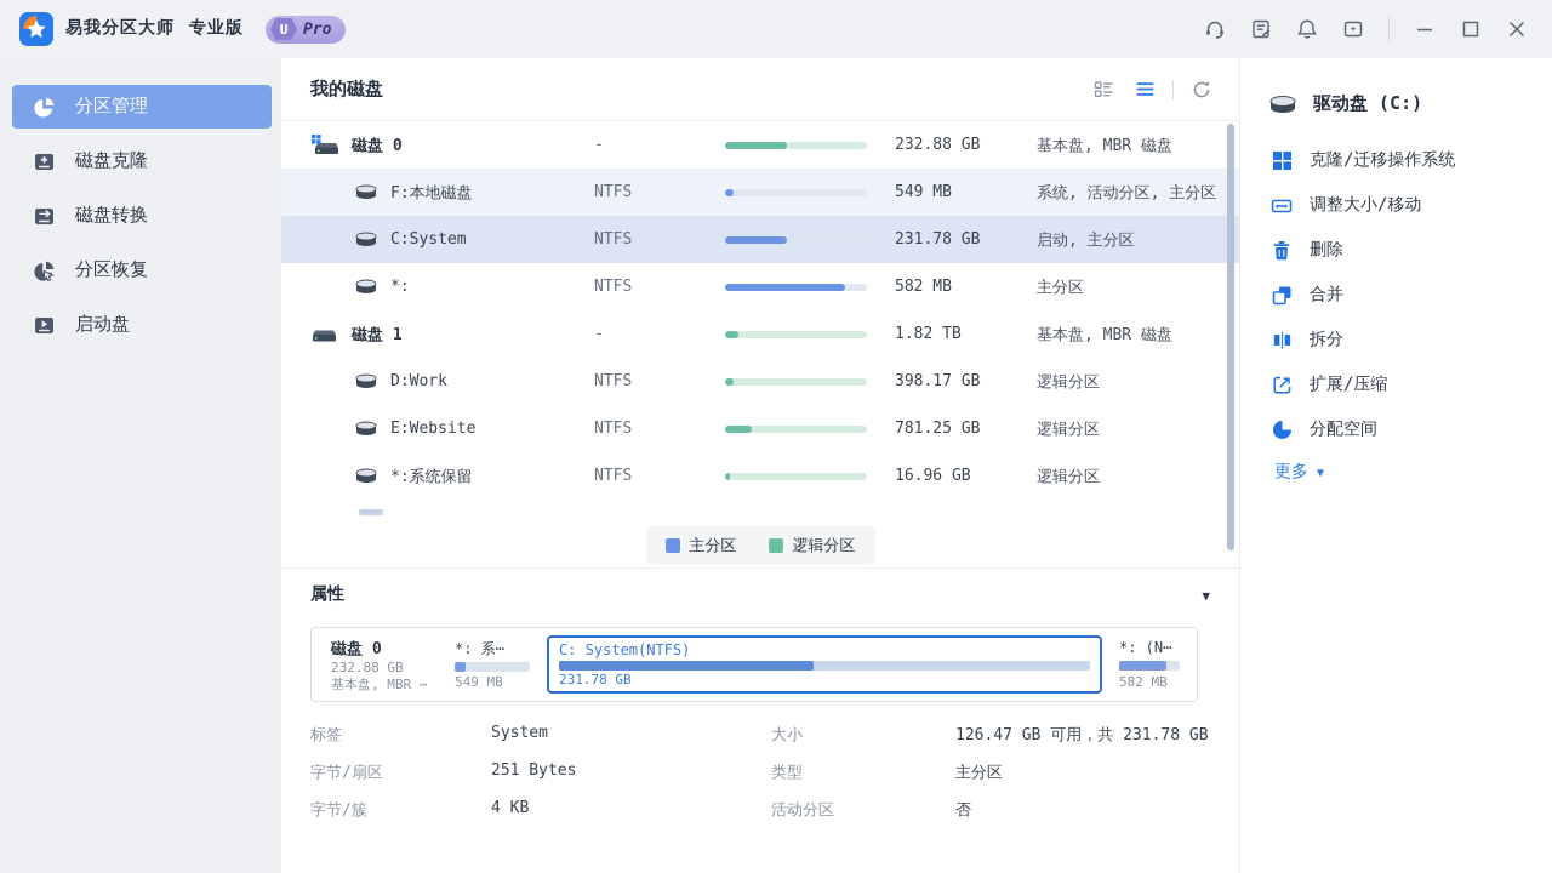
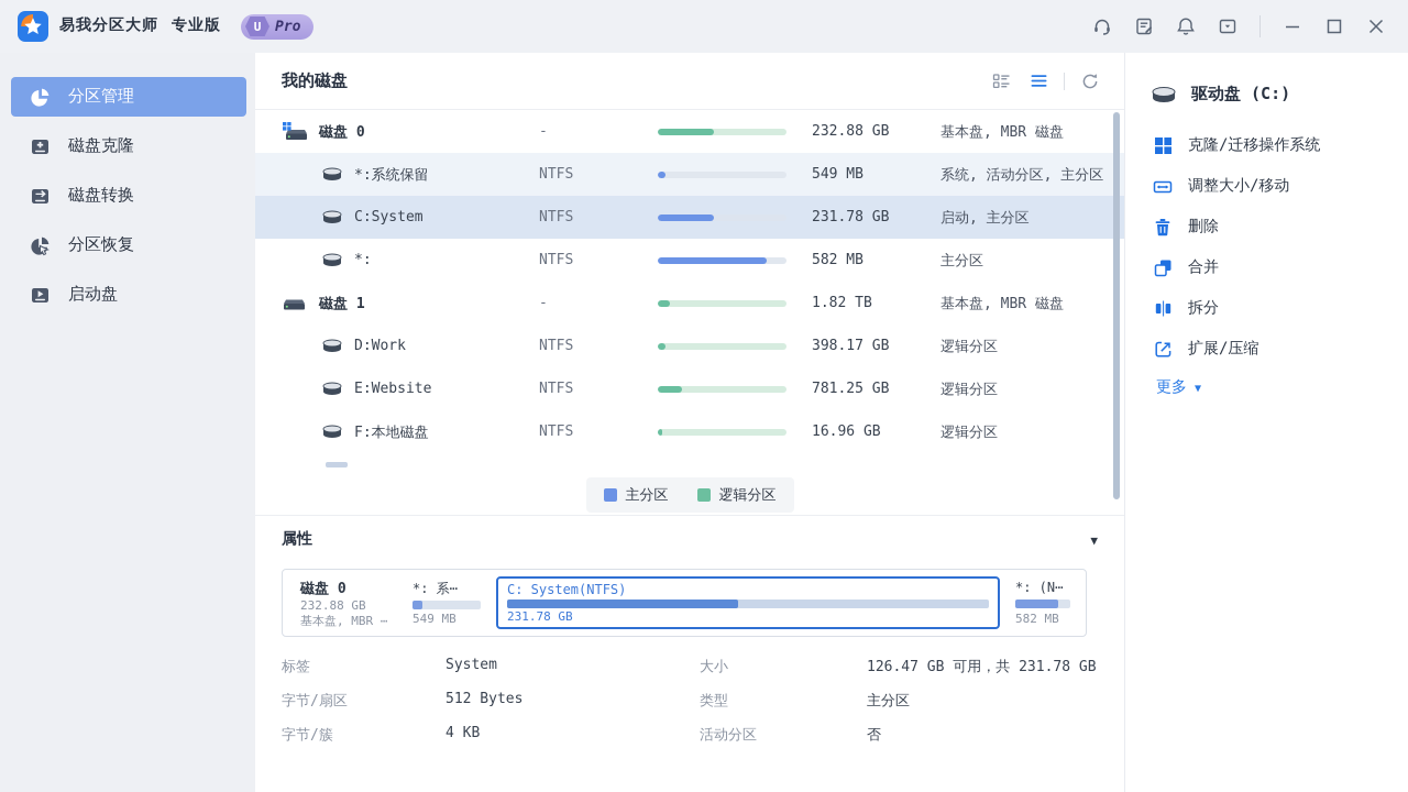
  易我分区大师
  专业版
  U
  Pro
  分区管理
  磁盘克隆
  磁盘转换
  分区恢复
  启动盘
  我的磁盘
  磁盘 0
  -
  232.88 GB
  基本盘, MBR 磁盘
- F:本地磁盘
+ *:系统保留
  NTFS
  549 MB
  系统, 活动分区, 主分区
  C:System
  NTFS
  231.78 GB
  启动, 主分区
  *:
  NTFS
  582 MB
  主分区
  磁盘 1
  -
  1.82 TB
  基本盘, MBR 磁盘
  D:Work
  NTFS
  398.17 GB
  逻辑分区
  E:Website
  NTFS
  781.25 GB
  逻辑分区
- *:系统保留
+ F:本地磁盘
  NTFS
  16.96 GB
  逻辑分区
  主分区
  逻辑分区
  属性
  ▼
  磁盘 0
  232.88 GB
  基本盘, MBR ⋯
  *: 系⋯
  549 MB
  C: System(NTFS)
  231.78 GB
  *: (N⋯
  582 MB
  标签
  System
  大小
  126.47 GB 可用，共 231.78 GB
  字节/扇区
- 251 Bytes
+ 512 Bytes
  类型
  主分区
  字节/簇
  4 KB
  活动分区
  否
  驱动盘 (C:)
  克隆/迁移操作系统
  调整大小/移动
  删除
  合并
  拆分
  扩展/压缩
- 分配空间
  更多
  ▼
